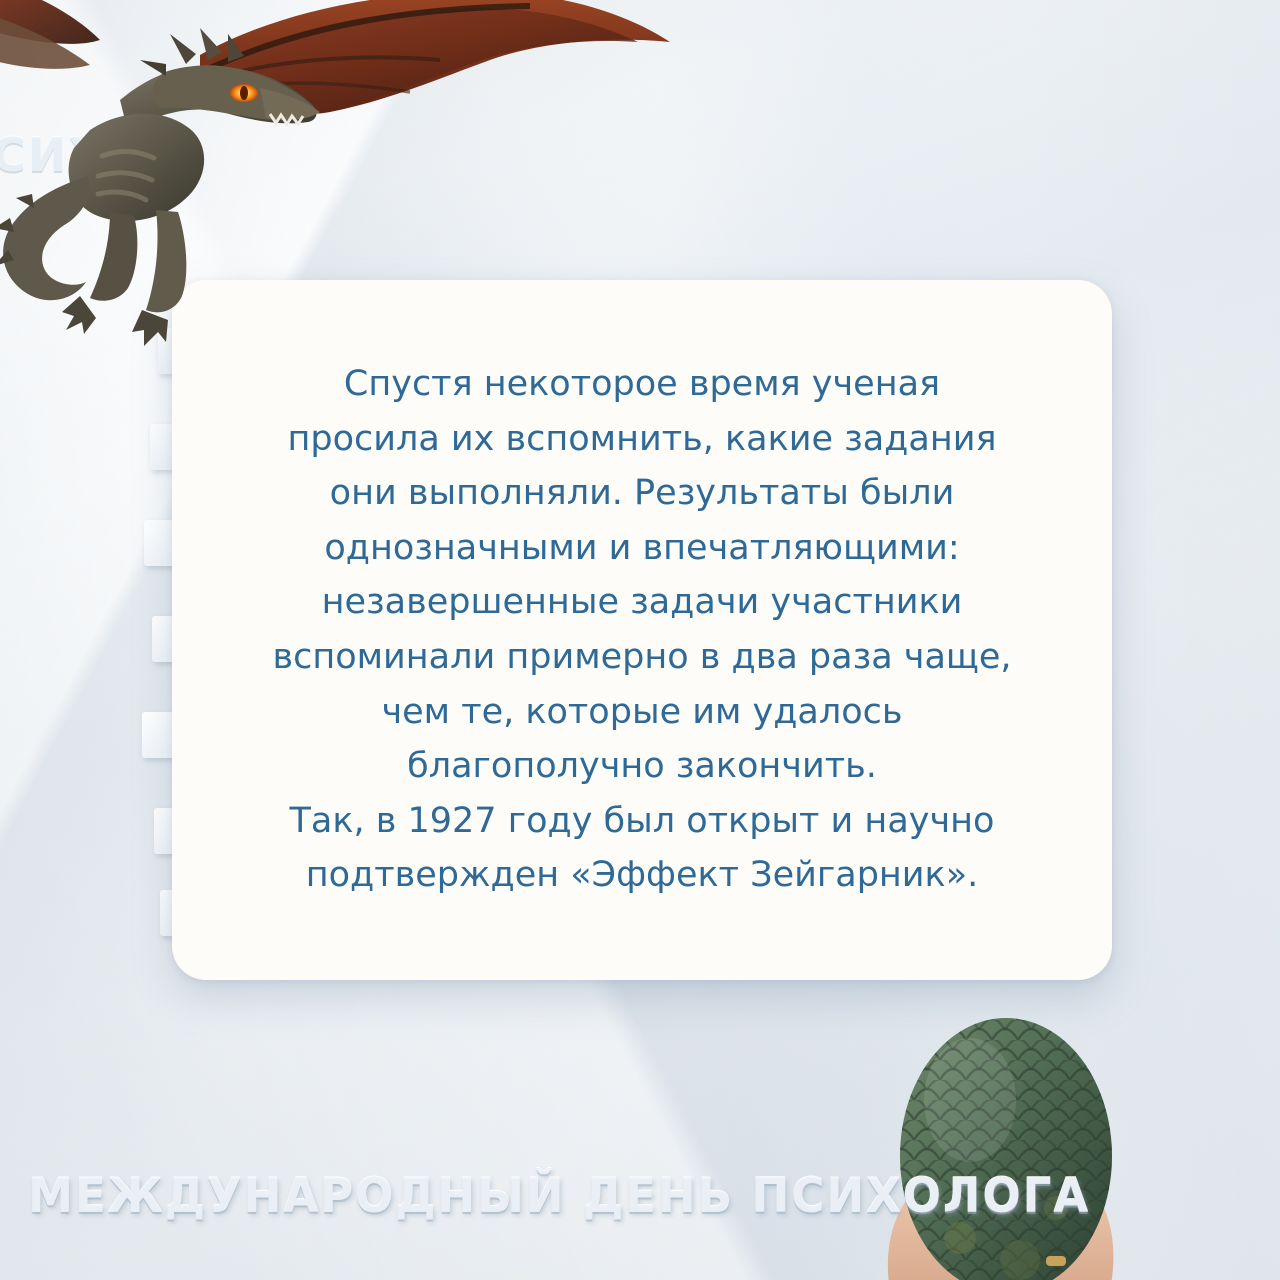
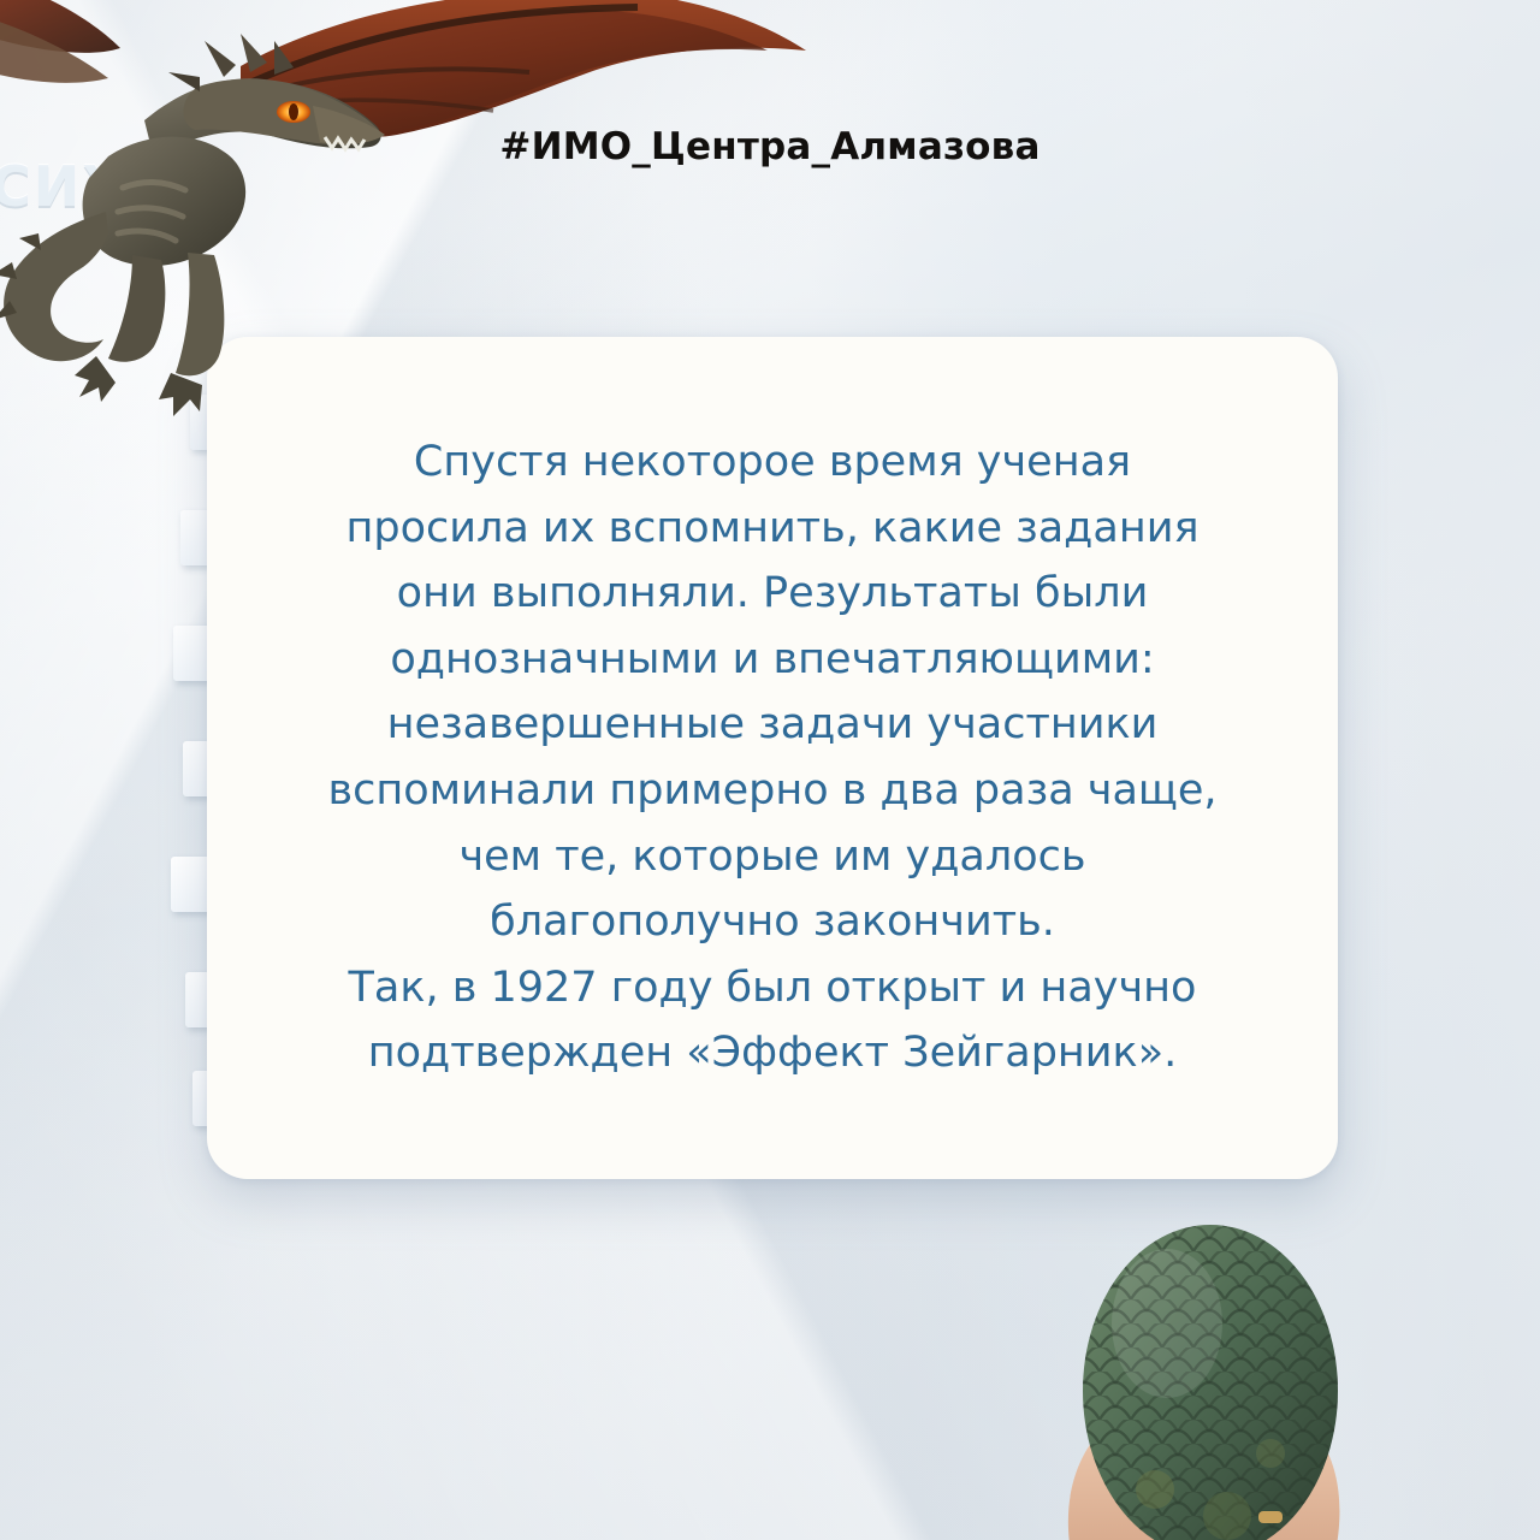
+ #ИМО_Центра_Алмазова
  Спустя некоторое время ученая
  просила их вспомнить, какие задания
  они выполняли. Результаты были
  однозначными и впечатляющими:
  незавершенные задачи участники
  вспоминали примерно в два раза чаще,
  чем те, которые им удалось
  благополучно закончить.
  Так, в 1927 году был открыт и научно
  подтвержден «Эффект Зейгарник».
- МЕЖДУНАРОДНЫЙ ДЕНЬ ПСИХОЛОГА
